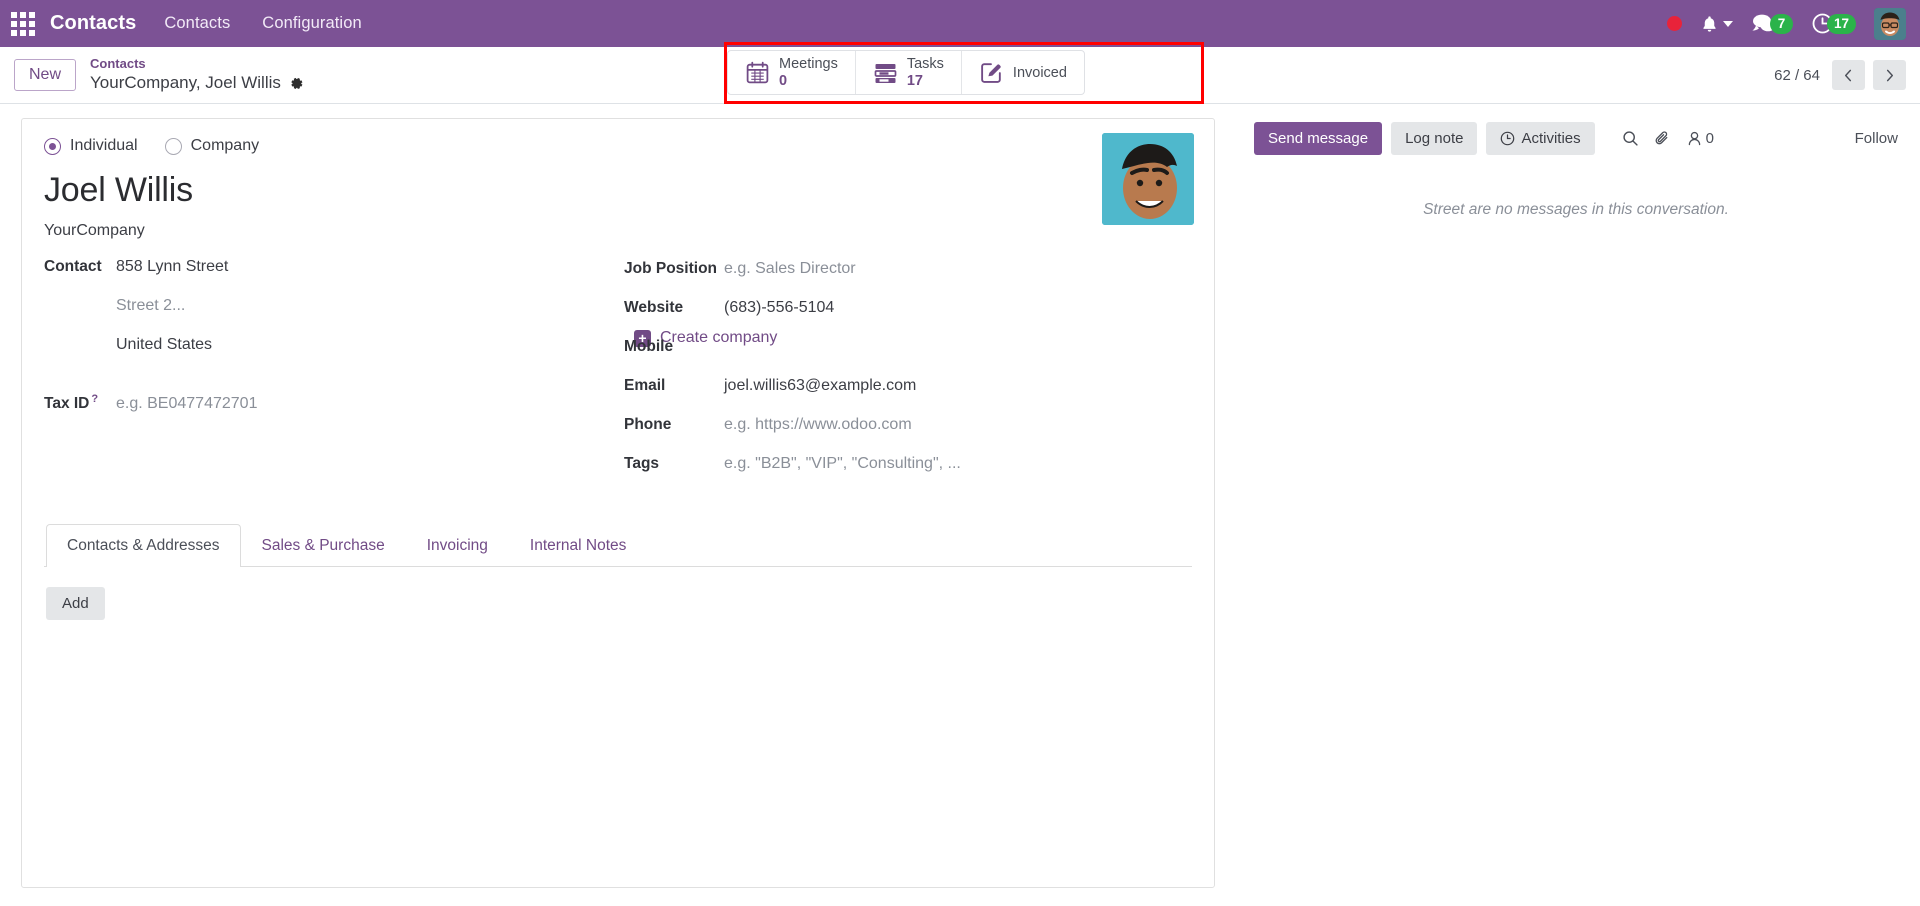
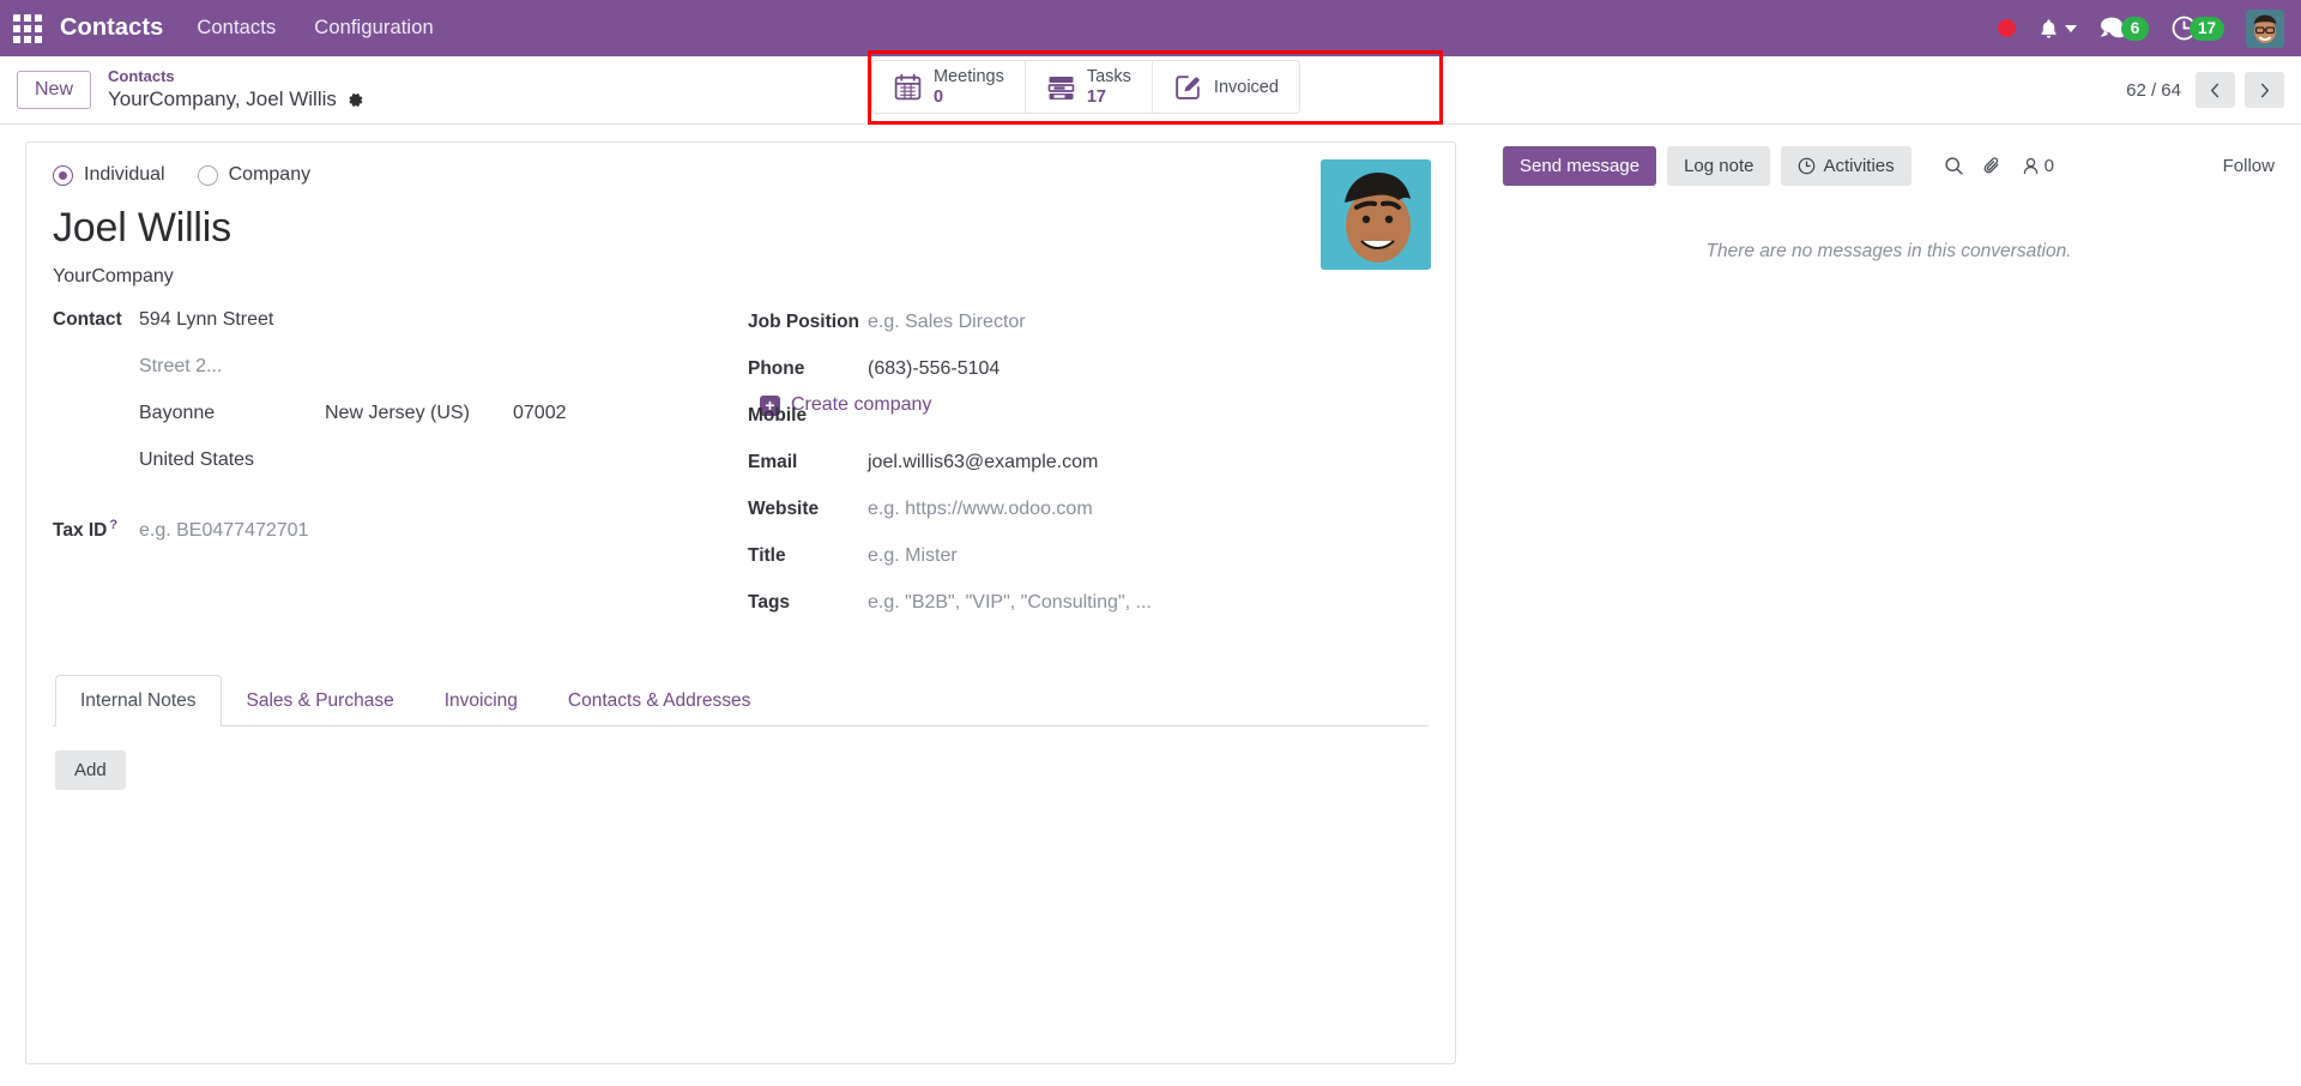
  Contacts
  Contacts
  Configuration
- 7
+ 6
  17
  New
  Contacts
  YourCompany, Joel Willis
  62 / 64
  Meetings
  0
  Tasks
  17
  Invoiced
  Individual
  Company
  Joel Willis
  YourCompany
  +
  Create company
  Contact
- 858 Lynn Street
+ 594 Lynn Street
  Street 2...
+ Bayonne
+ New Jersey (US)
+ 07002
  United States
  Tax ID ?
  e.g. BE0477472701
  Job Position
  e.g. Sales Director
- Website
+ Phone
  (683)-556-5104
  Mobile
  Email
  joel.willis63@example.com
- Phone
+ Website
  e.g. https://www.odoo.com
+ Title
+ e.g. Mister
  Tags
  e.g. "B2B", "VIP", "Consulting", ...
- Contacts & Addresses
+ Internal Notes
  Sales & Purchase
  Invoicing
- Internal Notes
+ Contacts & Addresses
  Add
  Send message
  Log note
  Activities
  0
  Follow
- Street are no messages in this conversation.
+ There are no messages in this conversation.
